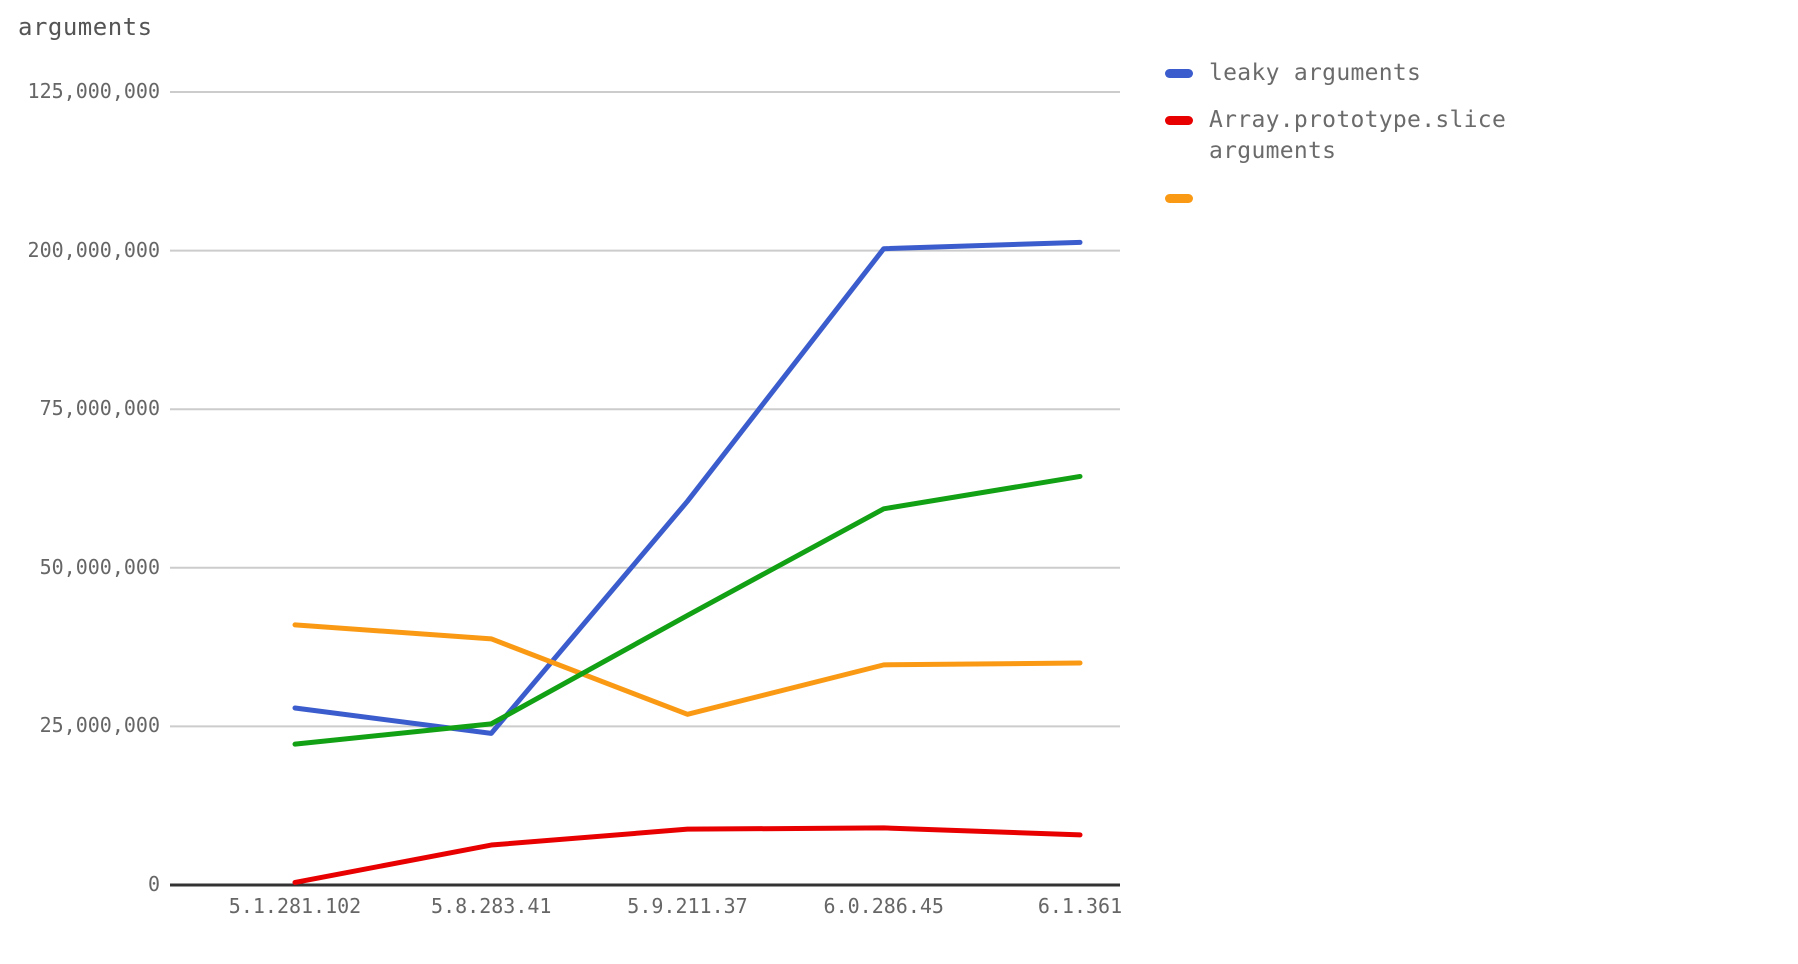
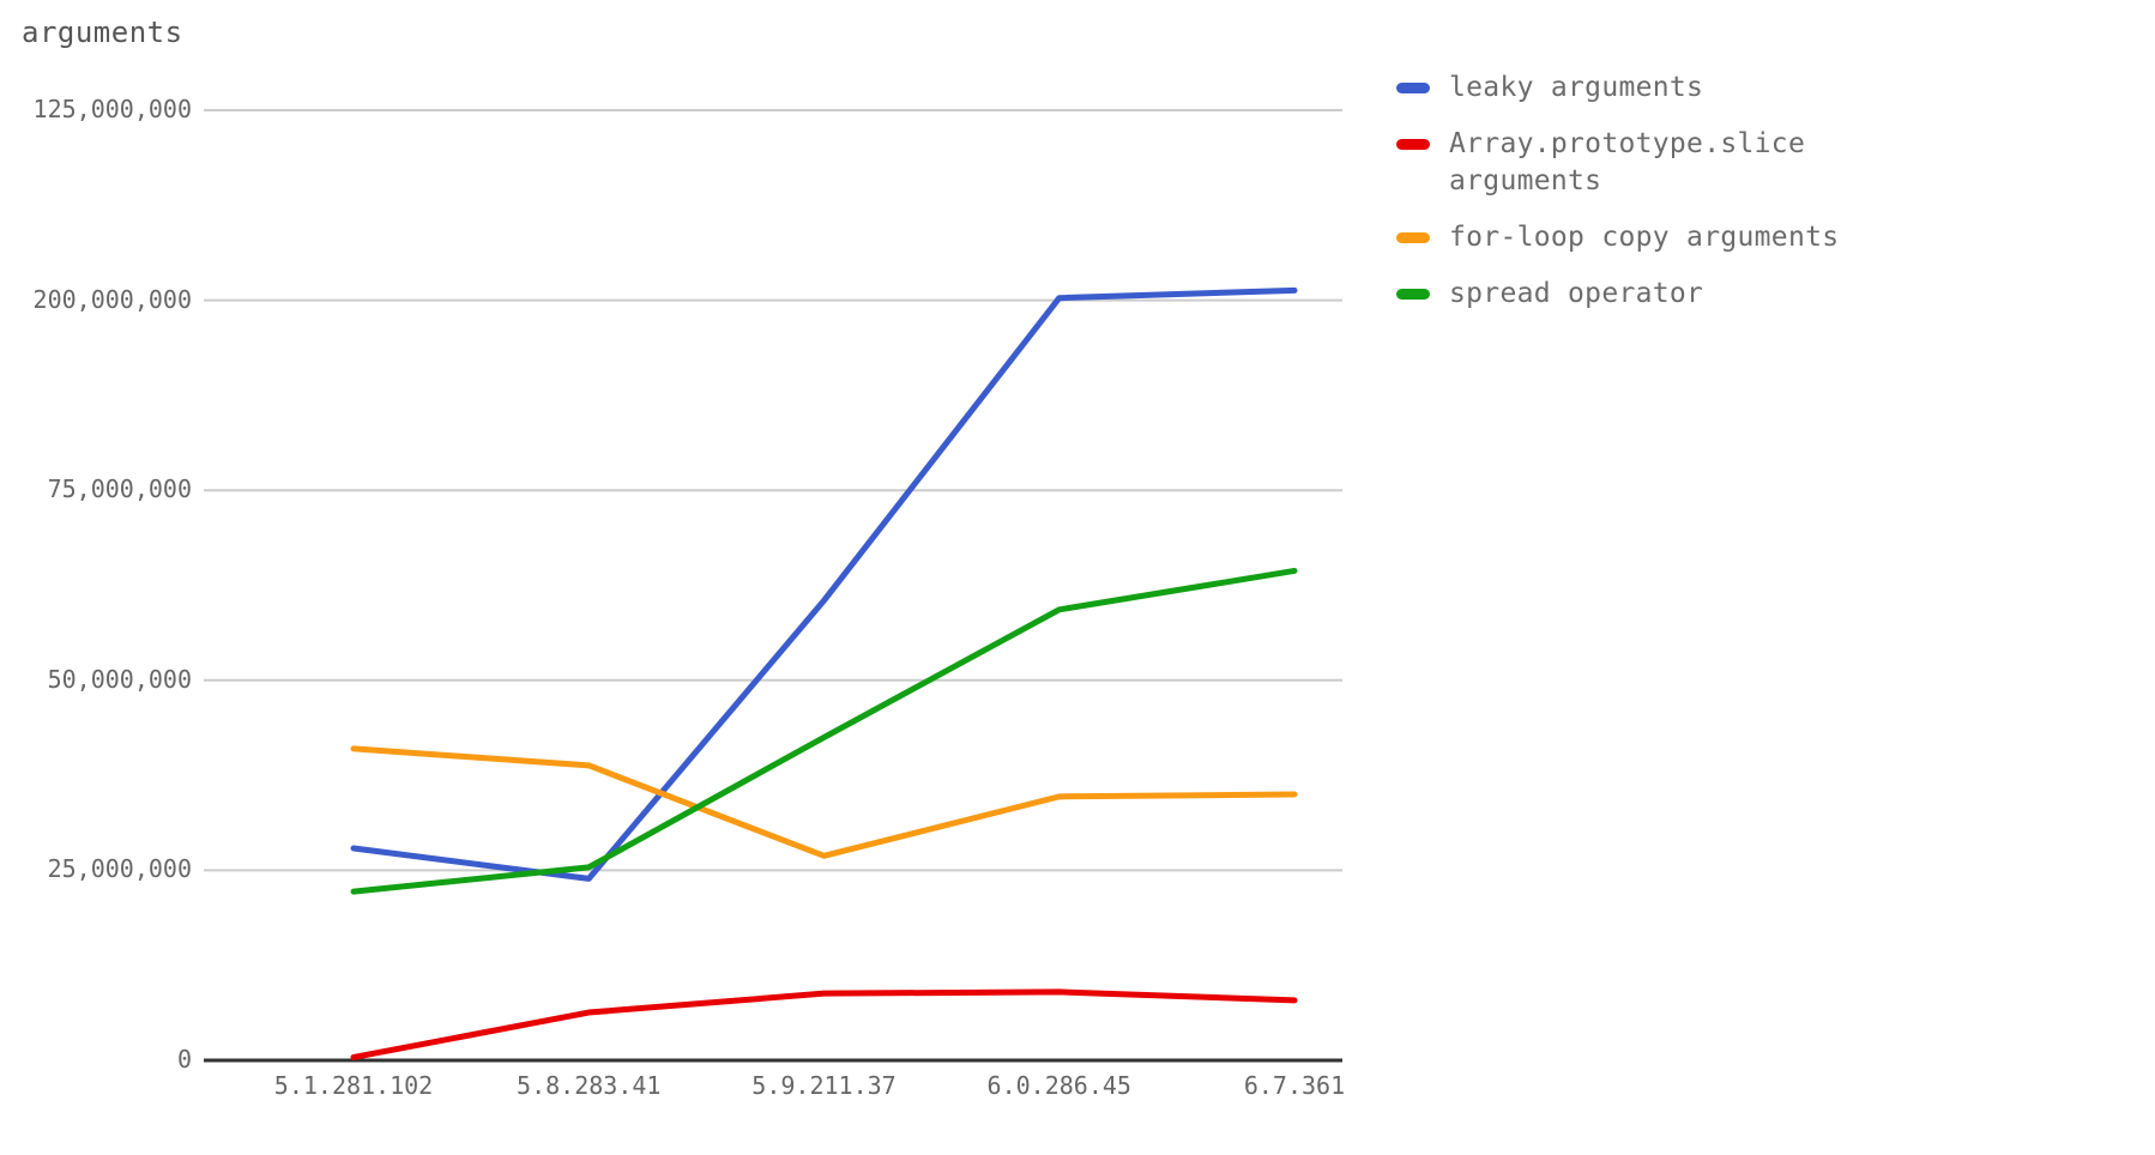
  arguments
  0
  25,000,000
  50,000,000
  75,000,000
  200,000,000
  125,000,000
  5.1.281.102
  5.8.283.41
  5.9.211.37
  6.0.286.45
- 6.1.361
+ 6.7.361
  leaky arguments
  Array.prototype.slice
  arguments
+ for-loop copy arguments
+ spread operator
